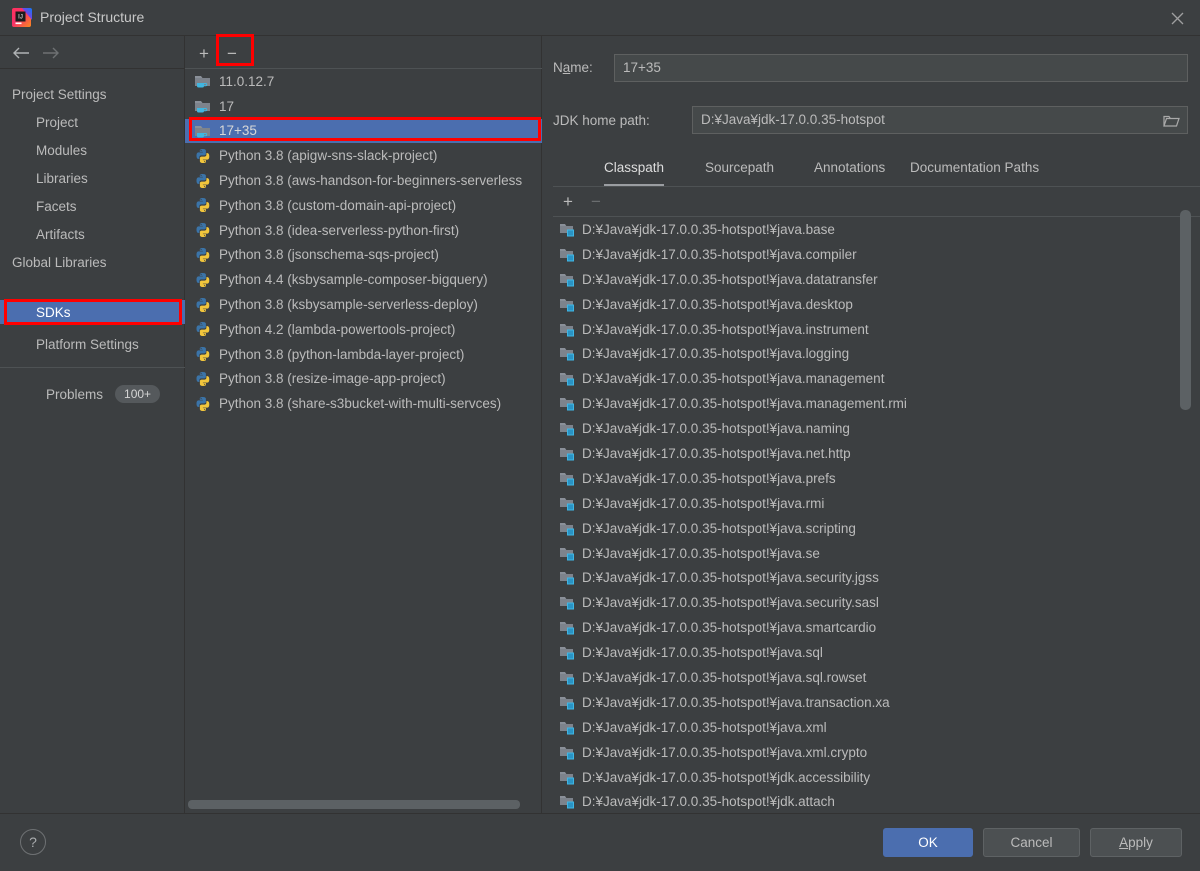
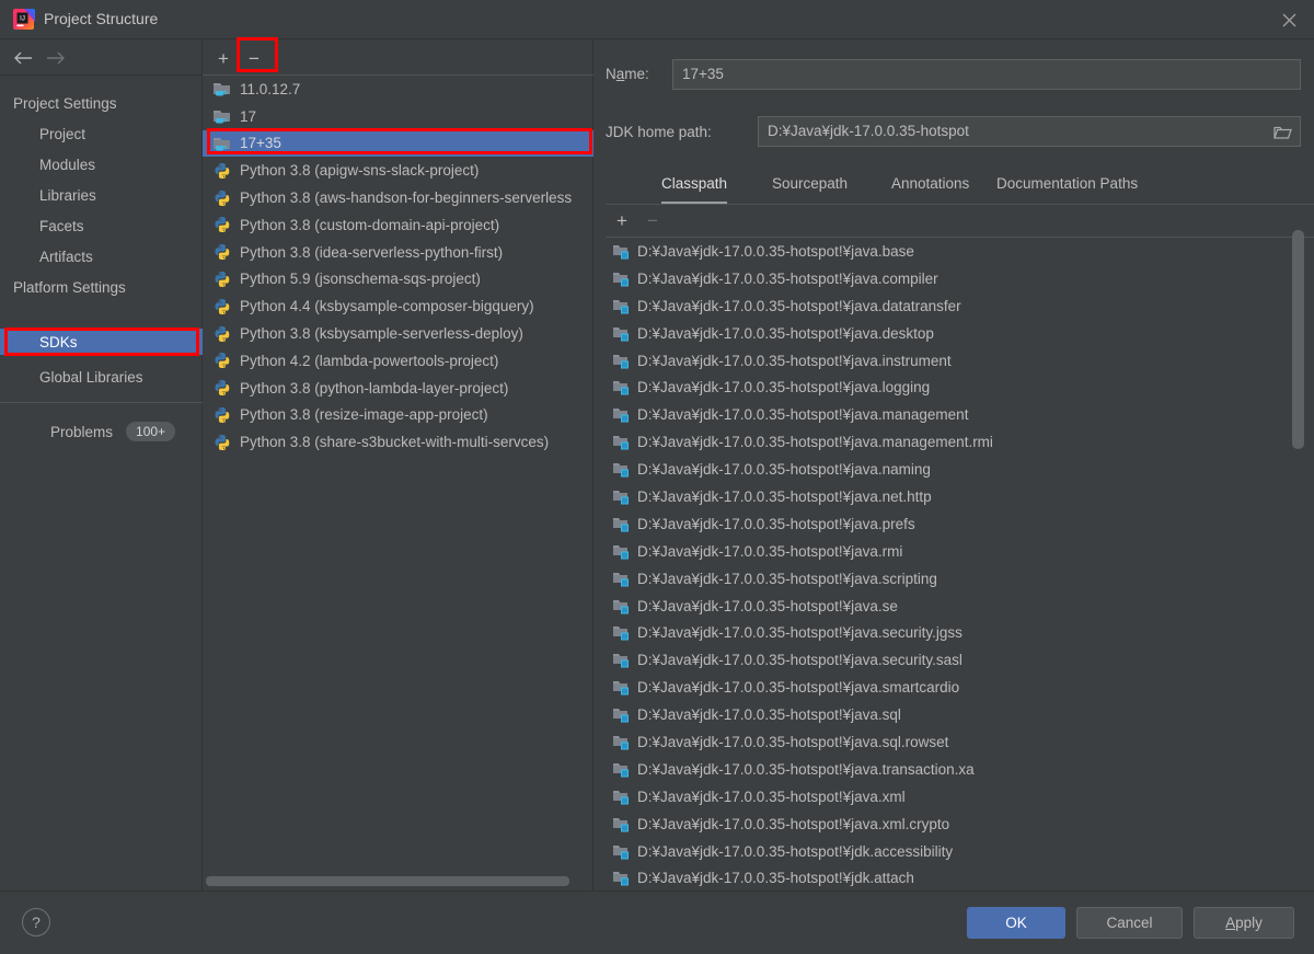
  Project Structure
  Project Settings
  Project
  Modules
  Libraries
  Facets
  Artifacts
- Global Libraries
+ Platform Settings
  SDKs
- Platform Settings
+ Global Libraries
  Problems
  100+
  +
  −
  11.0.12.7
  17
  17+35
  Python 3.8 (apigw-sns-slack-project)
  Python 3.8 (aws-handson-for-beginners-serverless
  Python 3.8 (custom-domain-api-project)
  Python 3.8 (idea-serverless-python-first)
- Python 3.8 (jsonschema-sqs-project)
+ Python 5.9 (jsonschema-sqs-project)
  Python 4.4 (ksbysample-composer-bigquery)
  Python 3.8 (ksbysample-serverless-deploy)
  Python 4.2 (lambda-powertools-project)
  Python 3.8 (python-lambda-layer-project)
  Python 3.8 (resize-image-app-project)
  Python 3.8 (share-s3bucket-with-multi-servces)
  Name:
  17+35
  JDK home path:
  D:¥Java¥jdk-17.0.0.35-hotspot
  Classpath
  Sourcepath
  Annotations
  Documentation Paths
  +
  −
  D:¥Java¥jdk-17.0.0.35-hotspot!¥java.base
  D:¥Java¥jdk-17.0.0.35-hotspot!¥java.compiler
  D:¥Java¥jdk-17.0.0.35-hotspot!¥java.datatransfer
  D:¥Java¥jdk-17.0.0.35-hotspot!¥java.desktop
  D:¥Java¥jdk-17.0.0.35-hotspot!¥java.instrument
  D:¥Java¥jdk-17.0.0.35-hotspot!¥java.logging
  D:¥Java¥jdk-17.0.0.35-hotspot!¥java.management
  D:¥Java¥jdk-17.0.0.35-hotspot!¥java.management.rmi
  D:¥Java¥jdk-17.0.0.35-hotspot!¥java.naming
  D:¥Java¥jdk-17.0.0.35-hotspot!¥java.net.http
  D:¥Java¥jdk-17.0.0.35-hotspot!¥java.prefs
  D:¥Java¥jdk-17.0.0.35-hotspot!¥java.rmi
  D:¥Java¥jdk-17.0.0.35-hotspot!¥java.scripting
  D:¥Java¥jdk-17.0.0.35-hotspot!¥java.se
  D:¥Java¥jdk-17.0.0.35-hotspot!¥java.security.jgss
  D:¥Java¥jdk-17.0.0.35-hotspot!¥java.security.sasl
  D:¥Java¥jdk-17.0.0.35-hotspot!¥java.smartcardio
  D:¥Java¥jdk-17.0.0.35-hotspot!¥java.sql
  D:¥Java¥jdk-17.0.0.35-hotspot!¥java.sql.rowset
  D:¥Java¥jdk-17.0.0.35-hotspot!¥java.transaction.xa
  D:¥Java¥jdk-17.0.0.35-hotspot!¥java.xml
  D:¥Java¥jdk-17.0.0.35-hotspot!¥java.xml.crypto
  D:¥Java¥jdk-17.0.0.35-hotspot!¥jdk.accessibility
  D:¥Java¥jdk-17.0.0.35-hotspot!¥jdk.attach
  ?
  OK
  Cancel
  A
  pply
